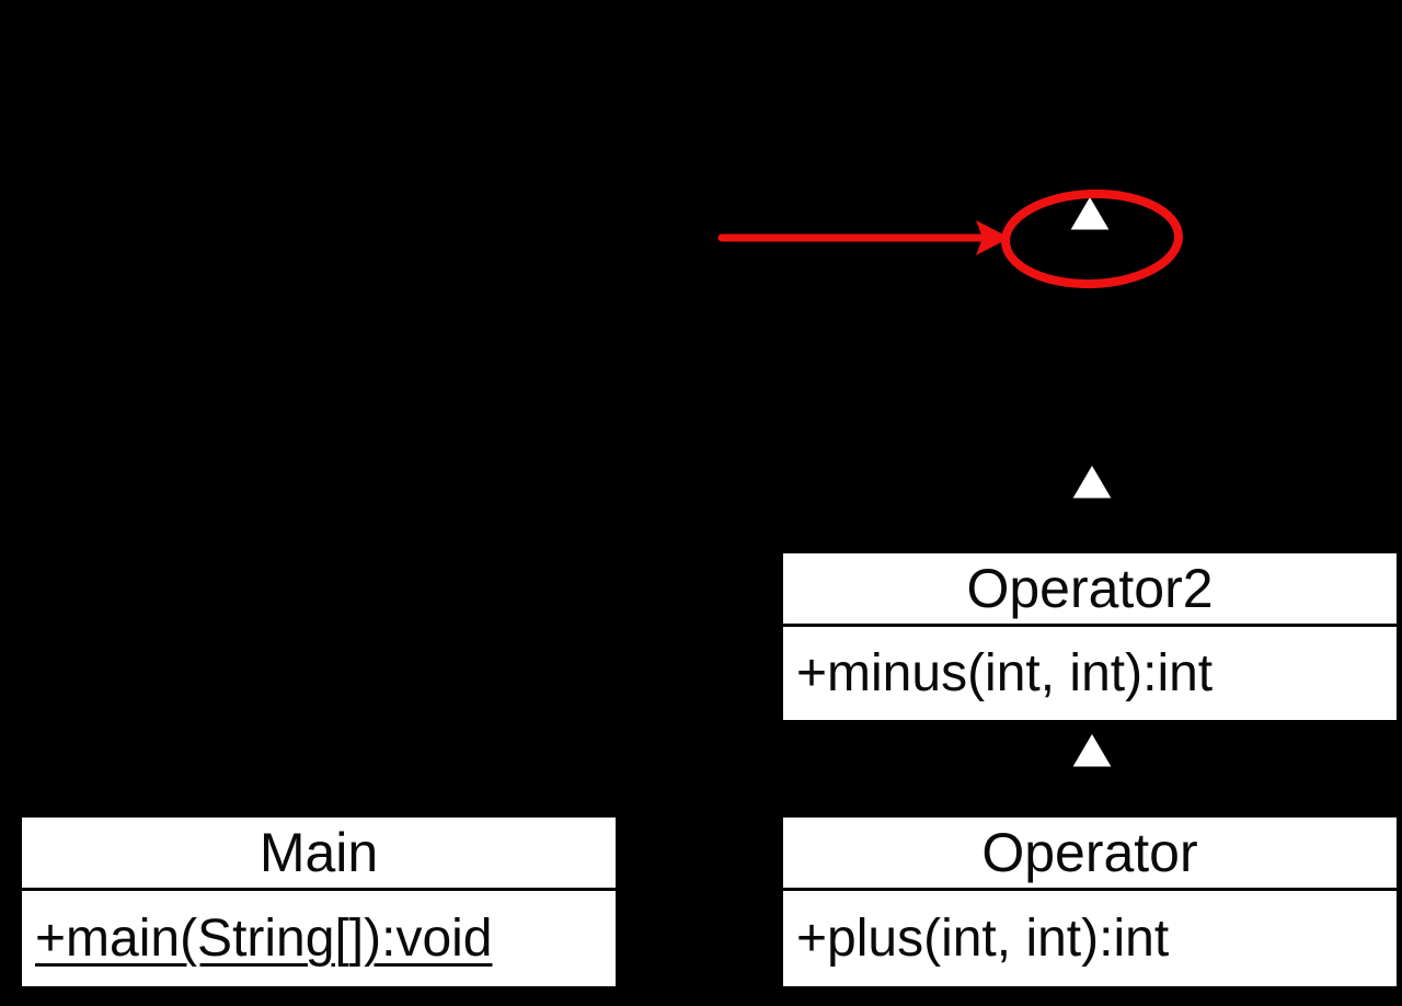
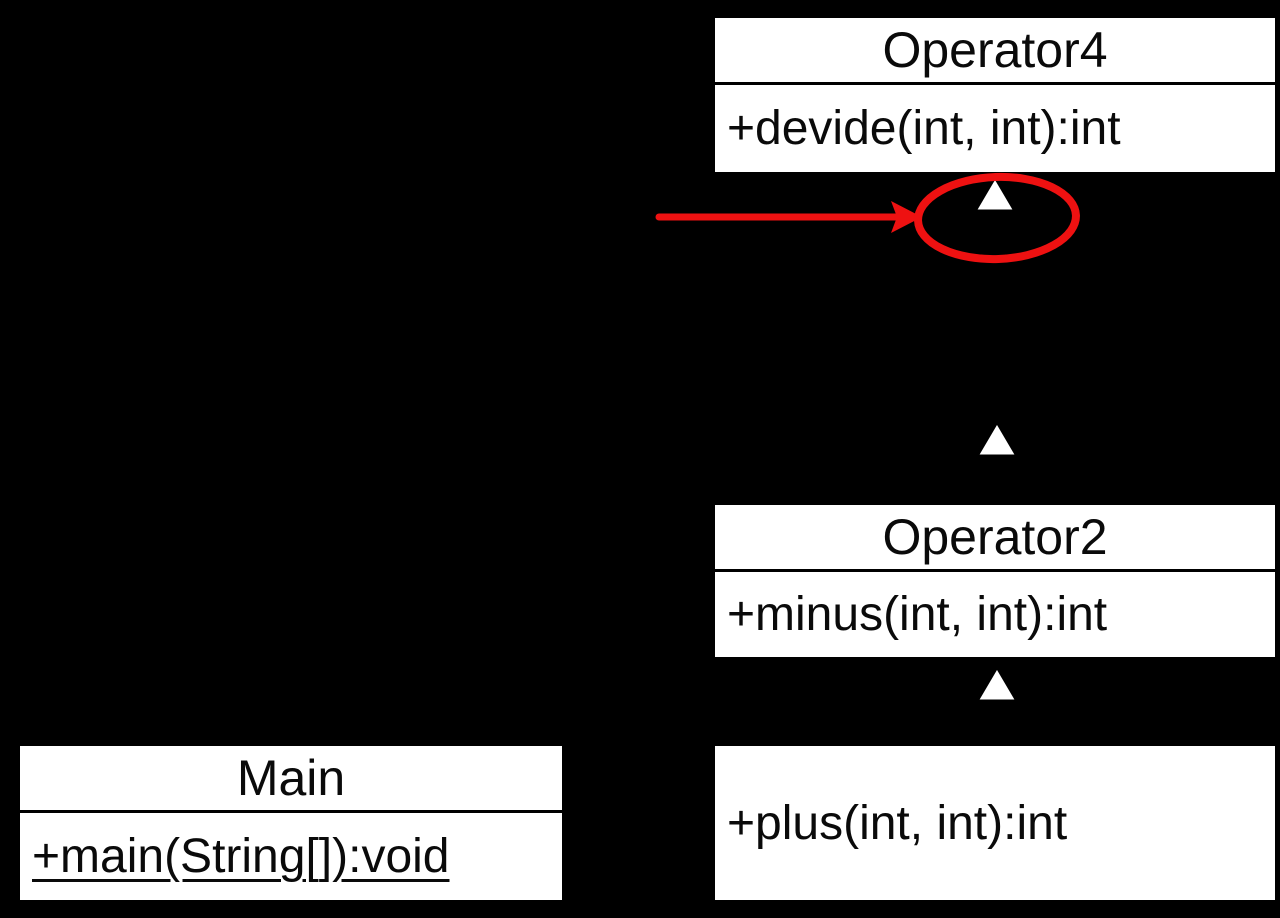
+ Operator4
+ +devide(int, int):int
  Operator2
  +minus(int, int):int
- Operator
  +plus(int, int):int
  Main
  +main(String[]):void
